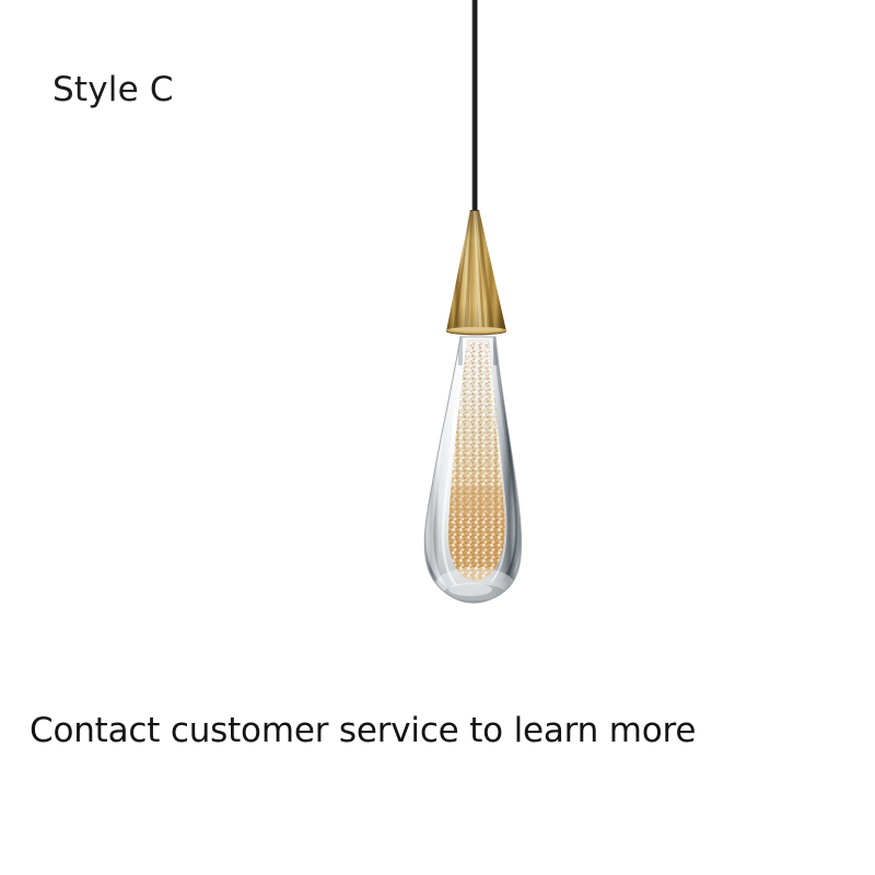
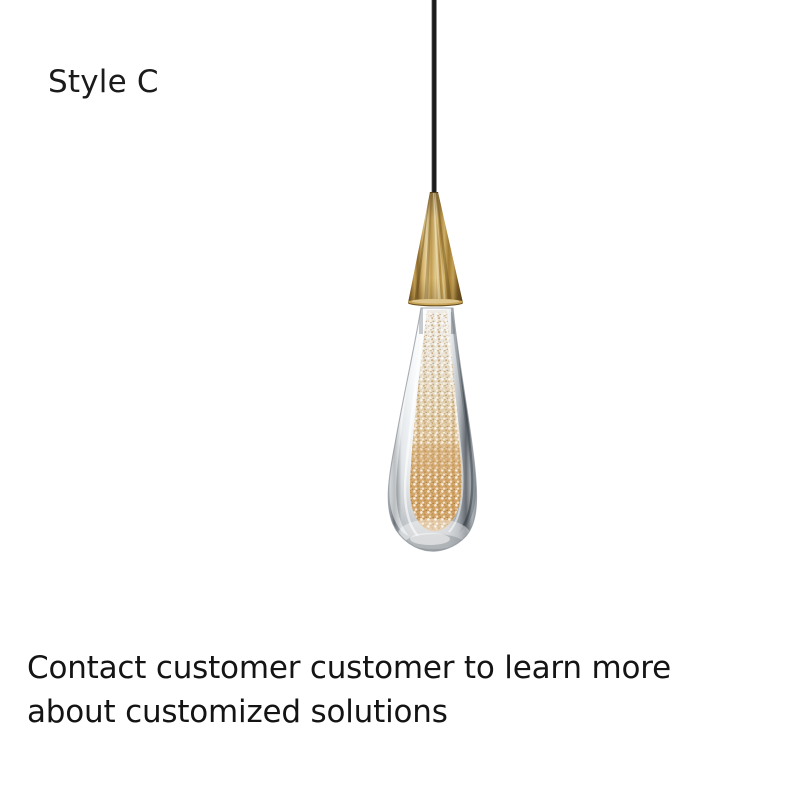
  Style C
- Contact customer service to learn more
+ Contact customer customer to learn more
+ about customized solutions
